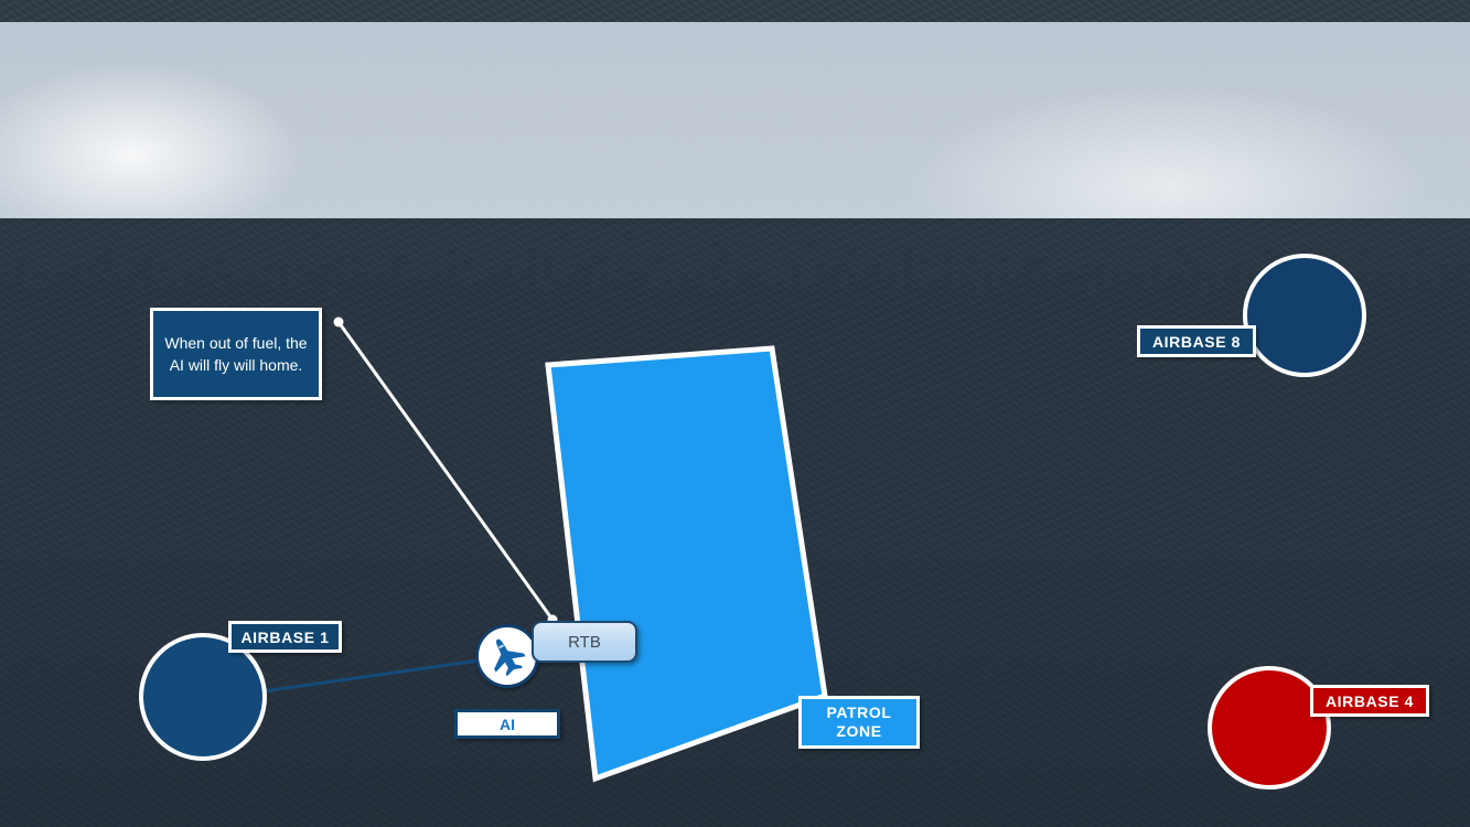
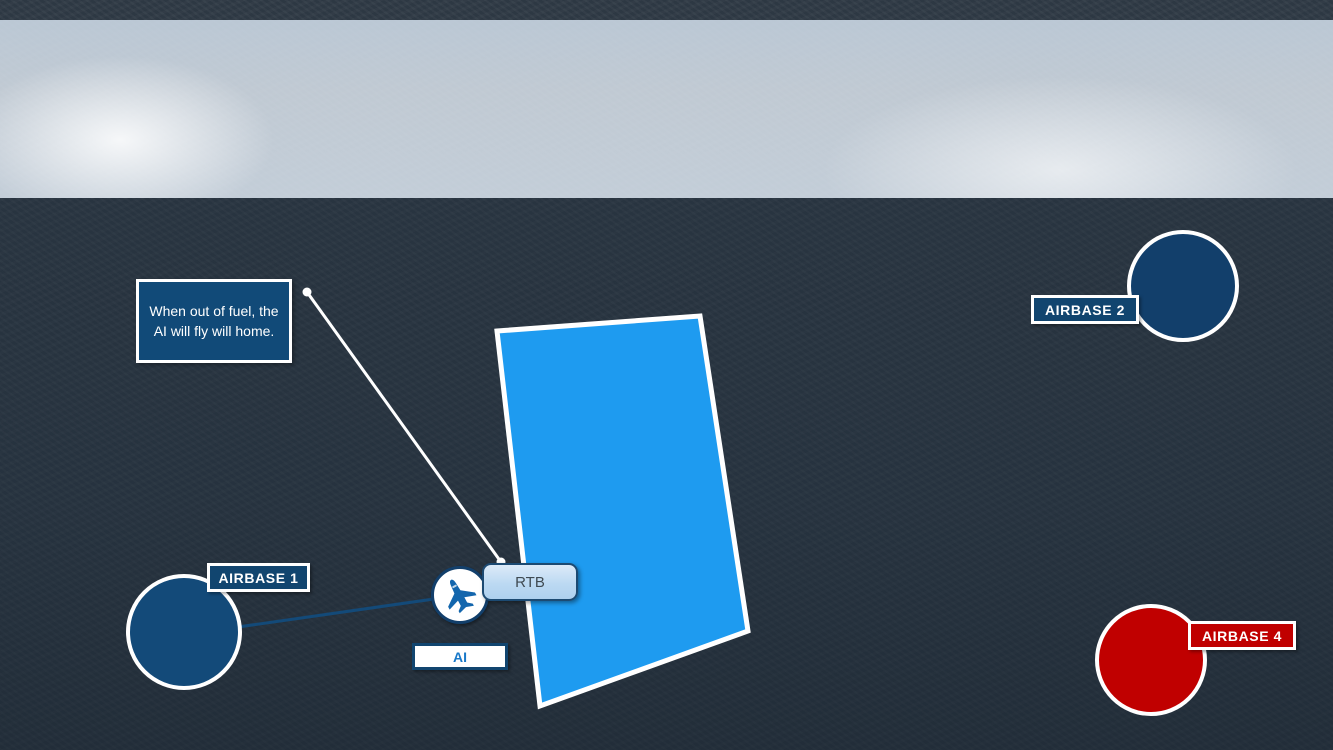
  AIRBASE 1
- AIRBASE 8
+ AIRBASE 2
  AIRBASE 4
- PATROL
- ZONE
  AI
  RTB
  When out of fuel, the AI will fly will home.
